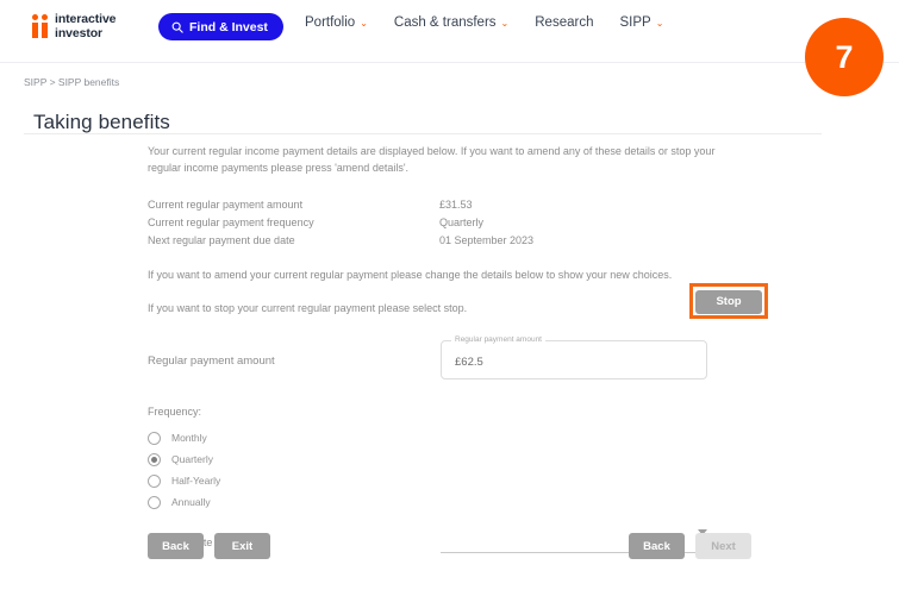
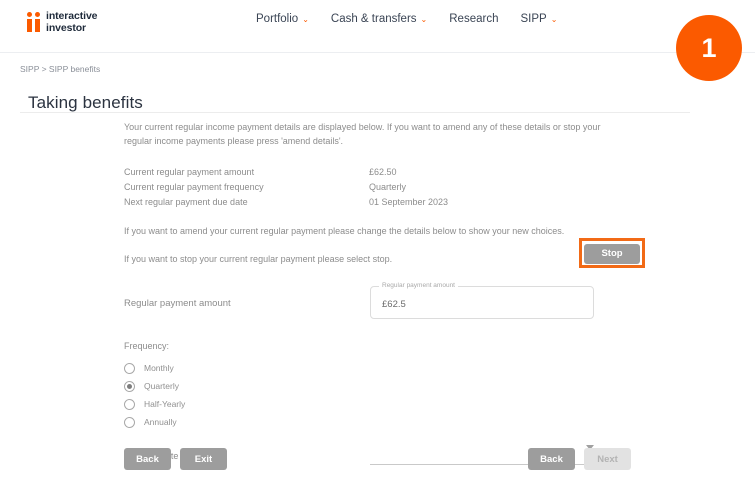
  interactive
  investor
- Find & Invest
  Portfolio
  ⌄
  Cash & transfers
  ⌄
  Research
  SIPP
  ⌄
- 7
+ 1
  SIPP > SIPP benefits
  Taking benefits
  Your current regular income payment details are displayed below. If you want to amend any of these details or stop your regular income payments please press 'amend details'.
  Current regular payment amount
- £31.53
+ £62.50
  Current regular payment frequency
  Quarterly
  Next regular payment due date
  01 September 2023
  If you want to amend your current regular payment please change the details below to show your new choices.
  If you want to stop your current regular payment please select stop.
  Stop
  Regular payment amount
  £62.5
  Frequency:
  Monthly
  Quarterly
  Half-Yearly
  Annually
  Back
  Exit
  Back
  Next
